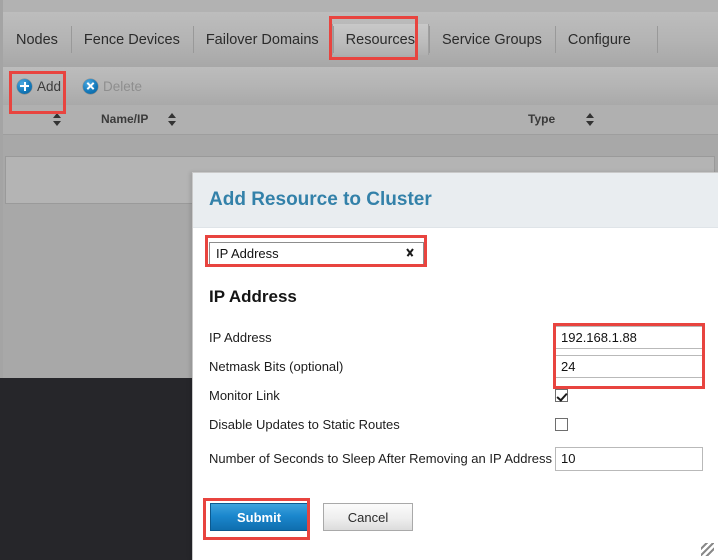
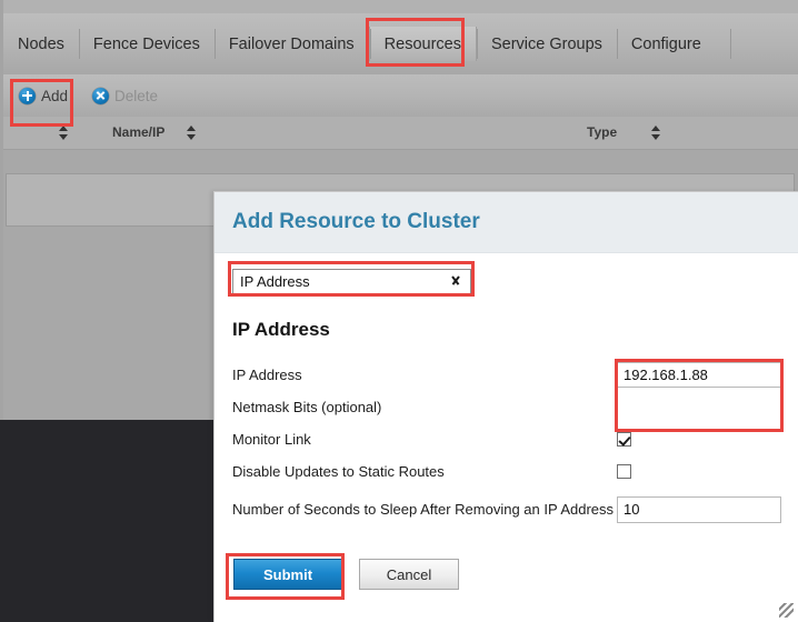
  Nodes
  Fence Devices
  Failover Domains
  Resources
  Service Groups
  Configure
  Add
  Delete
  Name/IP
  Type
  Add Resource to Cluster
  IP Address
  IP Address
  IP Address
  192.168.1.88
  Netmask Bits (optional)
- 24
  Monitor Link
  Disable Updates to Static Routes
  Number of Seconds to Sleep After Removing an IP Address
  10
  Submit
  Cancel
